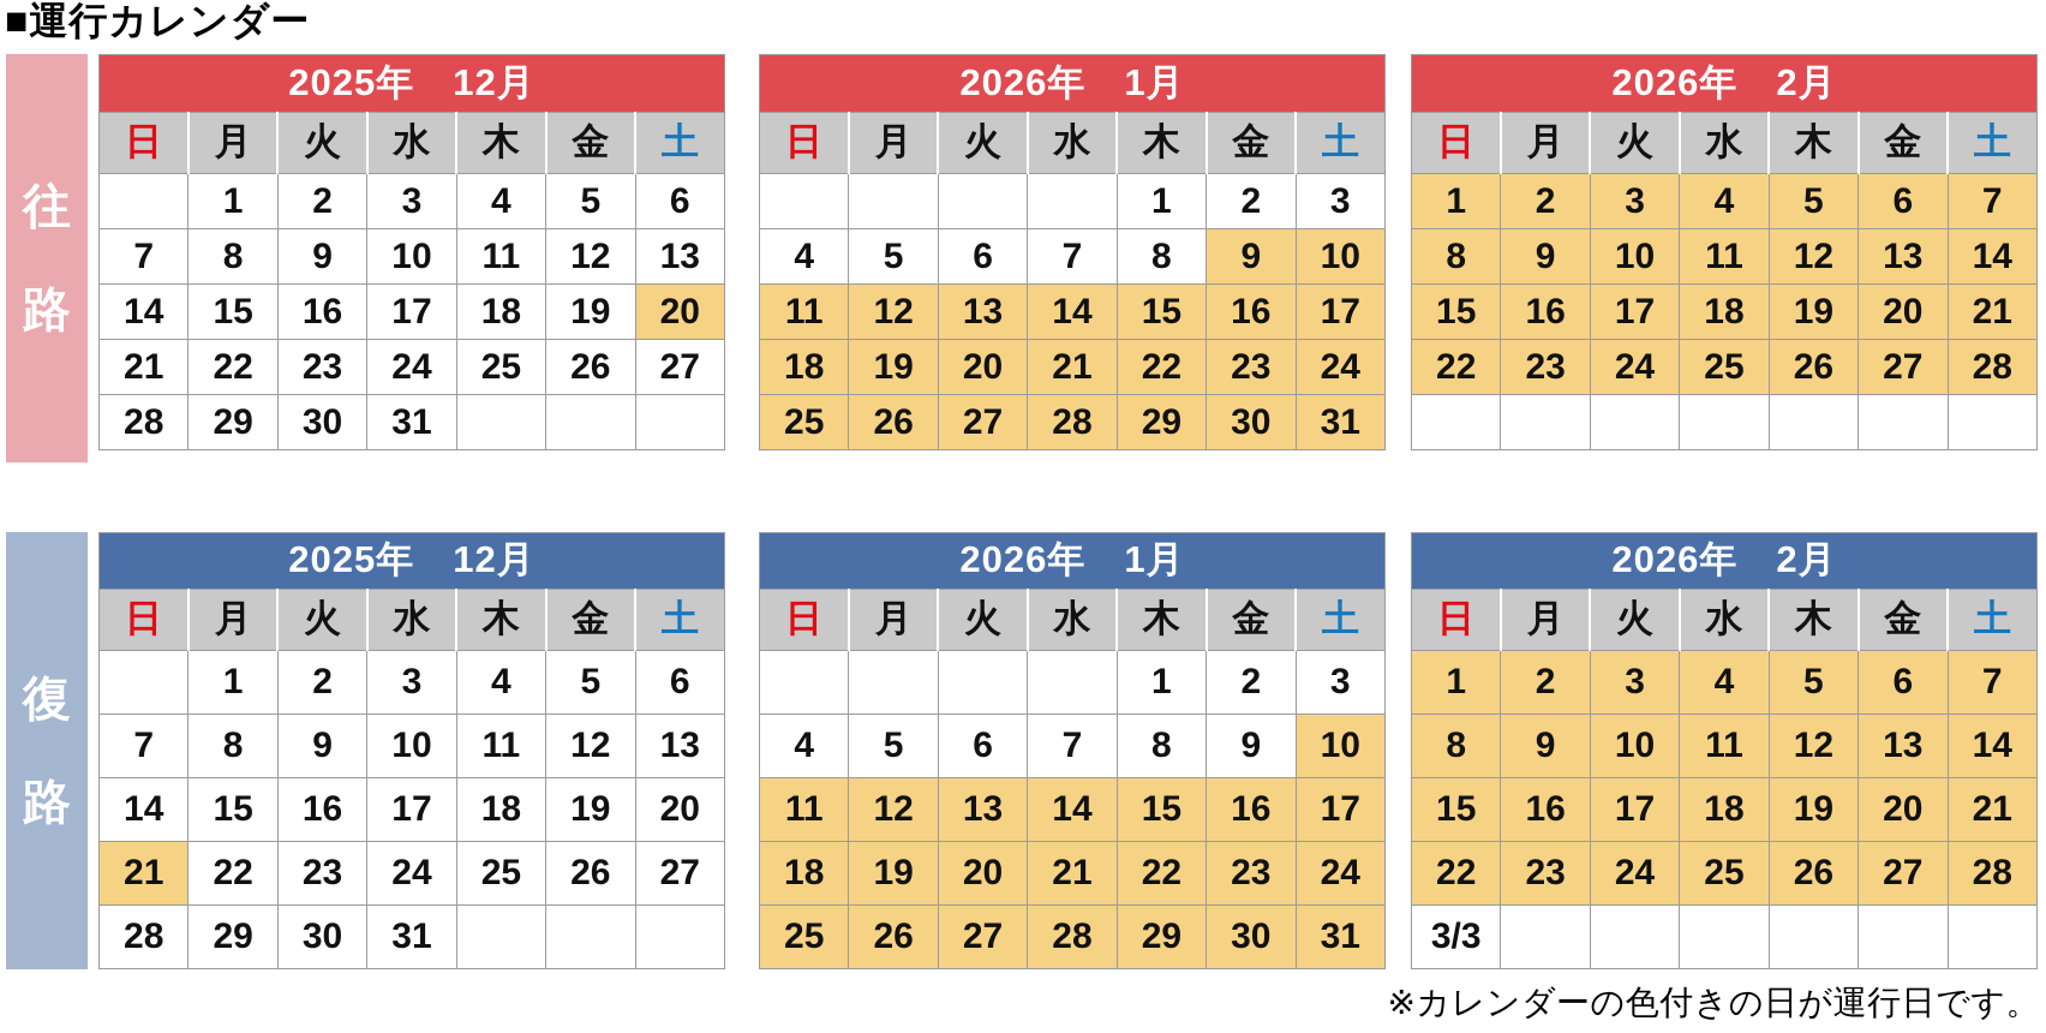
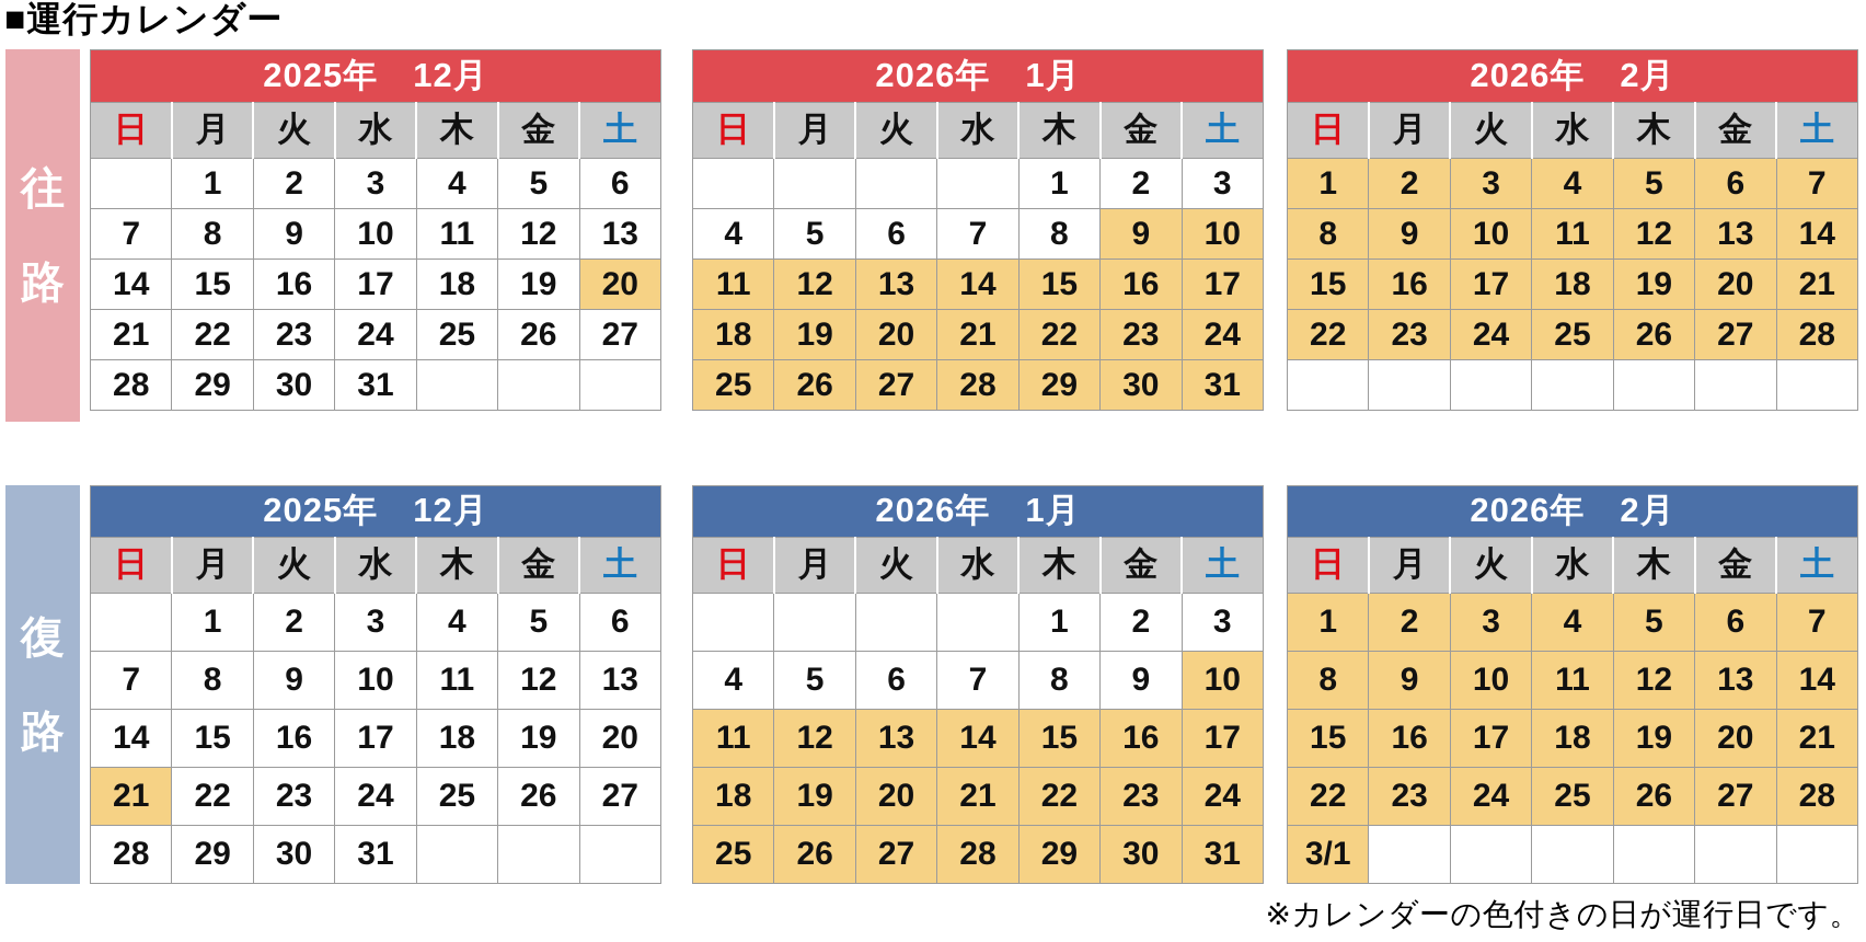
  ■運行カレンダー
  往
  路
  2025年 12月
  日	月	火	水	木	金	土
  	1	2	3	4	5	6
  7	8	9	10	11	12	13
  14	15	16	17	18	19	20
  21	22	23	24	25	26	27
  28	29	30	31
  2026年 1月
  日	月	火	水	木	金	土
  				1	2	3
  4	5	6	7	8	9	10
  11	12	13	14	15	16	17
  18	19	20	21	22	23	24
  25	26	27	28	29	30	31
  2026年 2月
  日	月	火	水	木	金	土
  1	2	3	4	5	6	7
  8	9	10	11	12	13	14
  15	16	17	18	19	20	21
  22	23	24	25	26	27	28
  復
  路
  2025年 12月
  日	月	火	水	木	金	土
  	1	2	3	4	5	6
  7	8	9	10	11	12	13
  14	15	16	17	18	19	20
  21	22	23	24	25	26	27
  28	29	30	31
  2026年 1月
  日	月	火	水	木	金	土
  				1	2	3
  4	5	6	7	8	9	10
  11	12	13	14	15	16	17
  18	19	20	21	22	23	24
  25	26	27	28	29	30	31
  2026年 2月
  日	月	火	水	木	金	土
  1	2	3	4	5	6	7
  8	9	10	11	12	13	14
  15	16	17	18	19	20	21
  22	23	24	25	26	27	28
- 3/3
+ 3/1
  ※カレンダーの色付きの日が運行日です。
